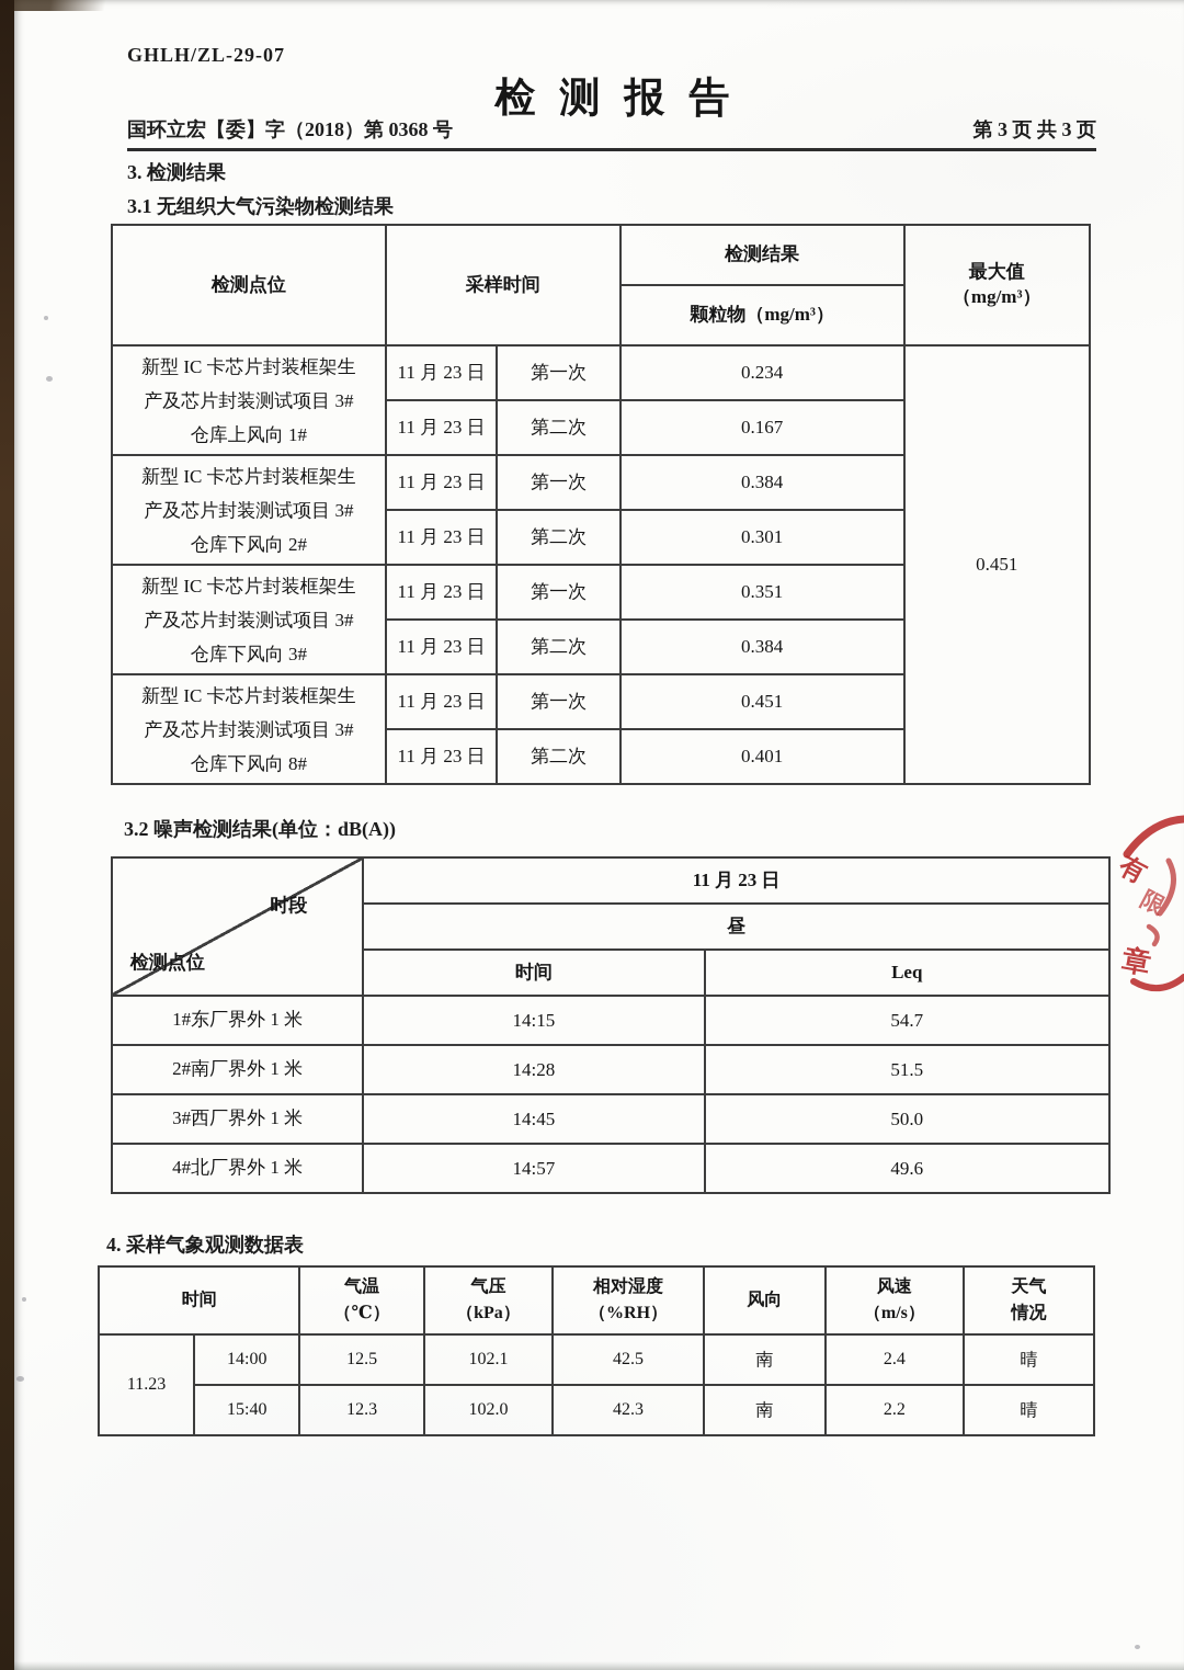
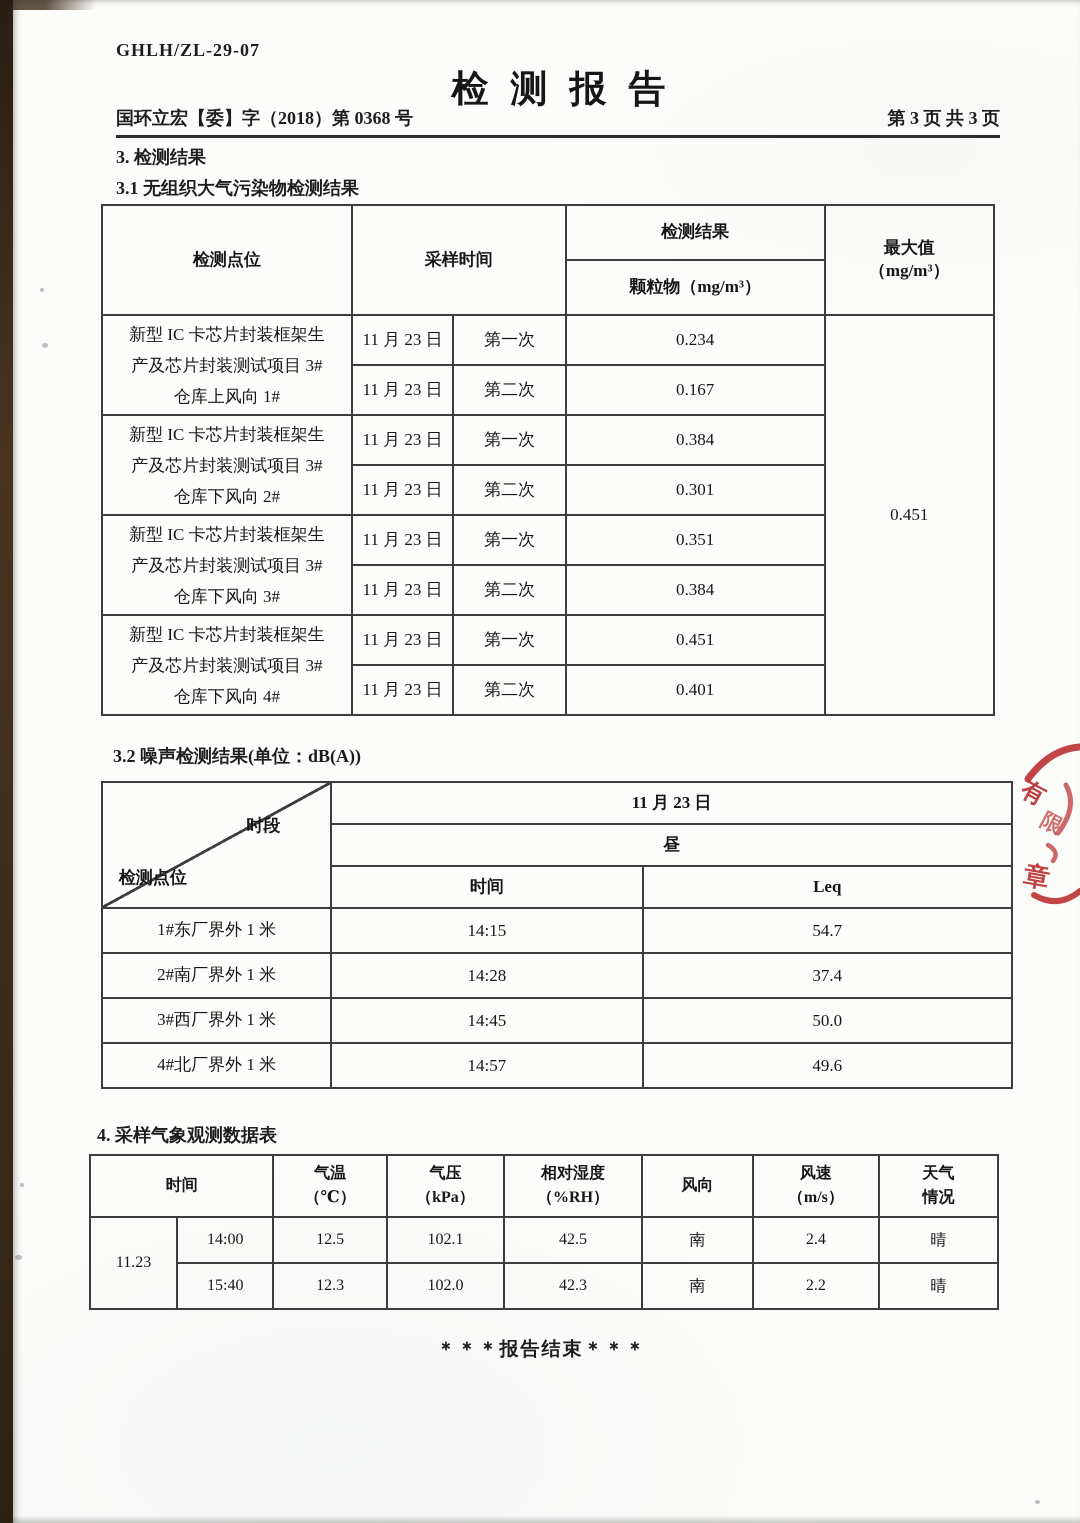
  GHLH/ZL-29-07
  检测报告
  国环立宏【委】字（2018）第 0368 号
  第 3 页 共 3 页
  3. 检测结果
  3.1 无组织大气污染物检测结果
  检测点位	采样时间	检测结果	最大值 （mg/m³）
  颗粒物（mg/m³）
  新型 IC 卡芯片封装框架生 产及芯片封装测试项目 3# 仓库上风向 1#	11 月 23 日	第一次	0.234	0.451
  11 月 23 日	第二次	0.167
  新型 IC 卡芯片封装框架生 产及芯片封装测试项目 3# 仓库下风向 2#	11 月 23 日	第一次	0.384
  11 月 23 日	第二次	0.301
  新型 IC 卡芯片封装框架生 产及芯片封装测试项目 3# 仓库下风向 3#	11 月 23 日	第一次	0.351
  11 月 23 日	第二次	0.384
- 新型 IC 卡芯片封装框架生 产及芯片封装测试项目 3# 仓库下风向 8#	11 月 23 日	第一次	0.451
+ 新型 IC 卡芯片封装框架生 产及芯片封装测试项目 3# 仓库下风向 4#	11 月 23 日	第一次	0.451
  11 月 23 日	第二次	0.401
  3.2 噪声检测结果(单位：dB(A))
  时段 检测点位	11 月 23 日
  昼
  时间	Leq
  1#东厂界外 1 米	14:15	54.7
- 2#南厂界外 1 米	14:28	51.5
+ 2#南厂界外 1 米	14:28	37.4
  3#西厂界外 1 米	14:45	50.0
  4#北厂界外 1 米	14:57	49.6
  4. 采样气象观测数据表
  时间	气温 （℃）	气压 （kPa）	相对湿度 （%RH）	风向	风速 （m/s）	天气 情况
  11.23	14:00	12.5	102.1	42.5	南	2.4	晴
  15:40	12.3	102.0	42.3	南	2.2	晴
+ ＊＊＊报告结束＊＊＊
